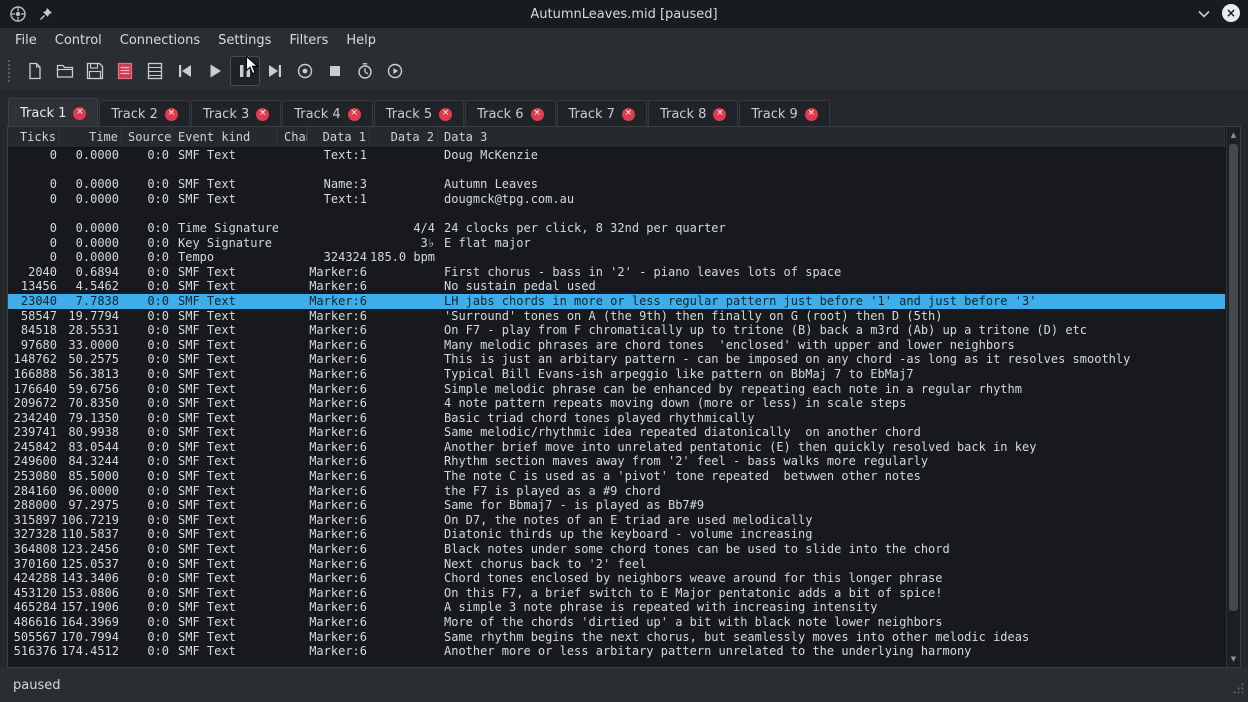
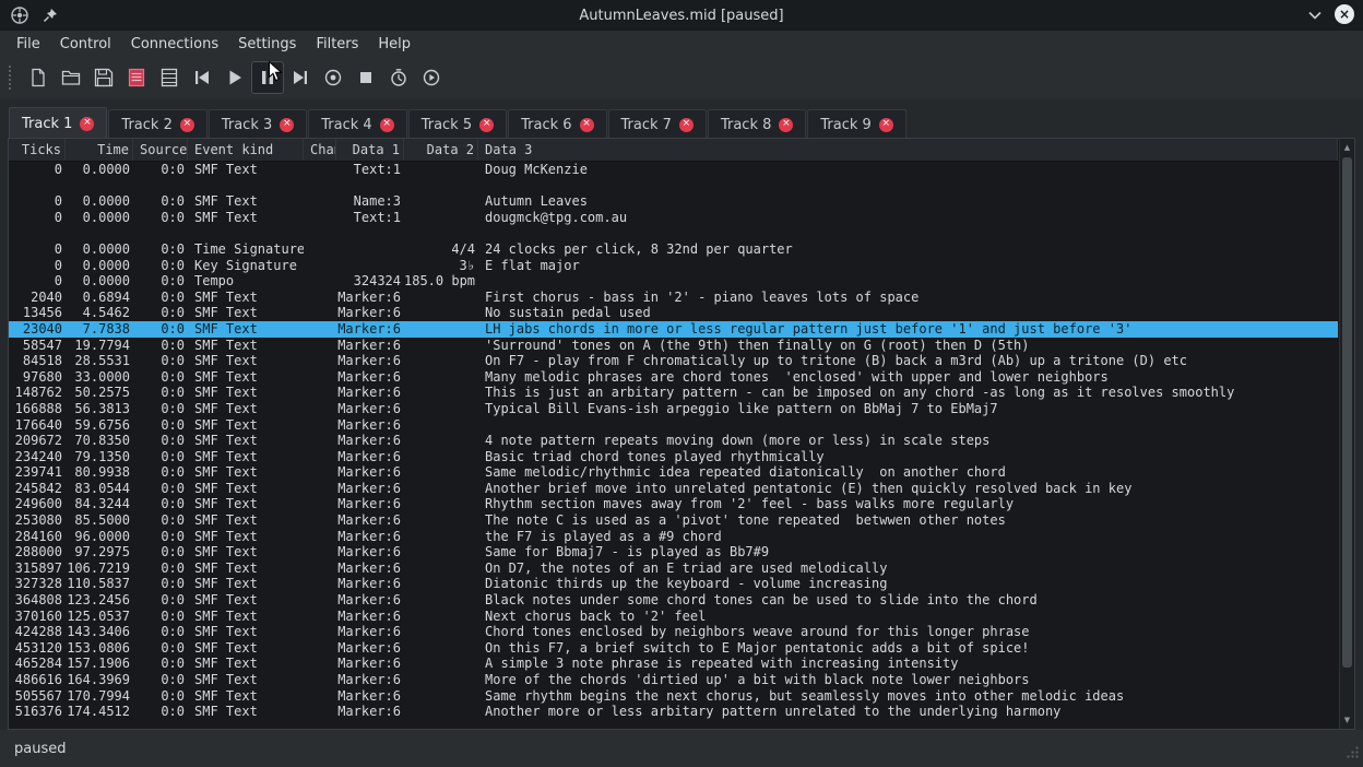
  AutumnLeaves.mid [paused]
  ×
  File
  Control
  Connections
  Settings
  Filters
  Help
  Track 1
  ×
  Track 2
  ×
  Track 3
  ×
  Track 4
  ×
  Track 5
  ×
  Track 6
  ×
  Track 7
  ×
  Track 8
  ×
  Track 9
  ×
  Ticks
  Time
  Source
  Event kind
  Cha
  Data 1
  Data 2
  Data 3
  0
  0.0000
  0:0
  SMF Text
  Text:1
  Doug McKenzie
  0
  0.0000
  0:0
  SMF Text
  Name:3
  Autumn Leaves
  0
  0.0000
  0:0
  SMF Text
  Text:1
  dougmck@tpg.com.au
  0
  0.0000
  0:0
  Time Signature
  4/4
  24 clocks per click, 8 32nd per quarter
  0
  0.0000
  0:0
  Key Signature
  3♭
  E flat major
  0
  0.0000
  0:0
  Tempo
  324324
  185.0 bpm
  2040
  0.6894
  0:0
  SMF Text
  Marker:6
  First chorus - bass in '2' - piano leaves lots of space
  13456
  4.5462
  0:0
  SMF Text
  Marker:6
  No sustain pedal used
  23040
  7.7838
  0:0
  SMF Text
  Marker:6
  LH jabs chords in more or less regular pattern just before '1' and just before '3'
  58547
  19.7794
  0:0
  SMF Text
  Marker:6
  'Surround' tones on A (the 9th) then finally on G (root) then D (5th)
  84518
  28.5531
  0:0
  SMF Text
  Marker:6
  On F7 - play from F chromatically up to tritone (B) back a m3rd (Ab) up a tritone (D) etc
  97680
  33.0000
  0:0
  SMF Text
  Marker:6
  Many melodic phrases are chord tones 'enclosed' with upper and lower neighbors
  148762
  50.2575
  0:0
  SMF Text
  Marker:6
  This is just an arbitary pattern - can be imposed on any chord -as long as it resolves smoothly
  166888
  56.3813
  0:0
  SMF Text
  Marker:6
  Typical Bill Evans-ish arpeggio like pattern on BbMaj 7 to EbMaj7
  176640
  59.6756
  0:0
  SMF Text
  Marker:6
- Simple melodic phrase can be enhanced by repeating each note in a regular rhythm
  209672
  70.8350
  0:0
  SMF Text
  Marker:6
  4 note pattern repeats moving down (more or less) in scale steps
  234240
  79.1350
  0:0
  SMF Text
  Marker:6
  Basic triad chord tones played rhythmically
  239741
  80.9938
  0:0
  SMF Text
  Marker:6
  Same melodic/rhythmic idea repeated diatonically on another chord
  245842
  83.0544
  0:0
  SMF Text
  Marker:6
  Another brief move into unrelated pentatonic (E) then quickly resolved back in key
  249600
  84.3244
  0:0
  SMF Text
  Marker:6
  Rhythm section maves away from '2' feel - bass walks more regularly
  253080
  85.5000
  0:0
  SMF Text
  Marker:6
  The note C is used as a 'pivot' tone repeated betwwen other notes
  284160
  96.0000
  0:0
  SMF Text
  Marker:6
  the F7 is played as a #9 chord
  288000
  97.2975
  0:0
  SMF Text
  Marker:6
  Same for Bbmaj7 - is played as Bb7#9
  315897
  106.7219
  0:0
  SMF Text
  Marker:6
  On D7, the notes of an E triad are used melodically
  327328
  110.5837
  0:0
  SMF Text
  Marker:6
  Diatonic thirds up the keyboard - volume increasing
  364808
  123.2456
  0:0
  SMF Text
  Marker:6
  Black notes under some chord tones can be used to slide into the chord
  370160
  125.0537
  0:0
  SMF Text
  Marker:6
  Next chorus back to '2' feel
  424288
  143.3406
  0:0
  SMF Text
  Marker:6
  Chord tones enclosed by neighbors weave around for this longer phrase
  453120
  153.0806
  0:0
  SMF Text
  Marker:6
  On this F7, a brief switch to E Major pentatonic adds a bit of spice!
  465284
  157.1906
  0:0
  SMF Text
  Marker:6
  A simple 3 note phrase is repeated with increasing intensity
  486616
  164.3969
  0:0
  SMF Text
  Marker:6
  More of the chords 'dirtied up' a bit with black note lower neighbors
  505567
  170.7994
  0:0
  SMF Text
  Marker:6
  Same rhythm begins the next chorus, but seamlessly moves into other melodic ideas
  516376
  174.4512
  0:0
  SMF Text
  Marker:6
  Another more or less arbitary pattern unrelated to the underlying harmony
  ▲
  ▼
  paused
